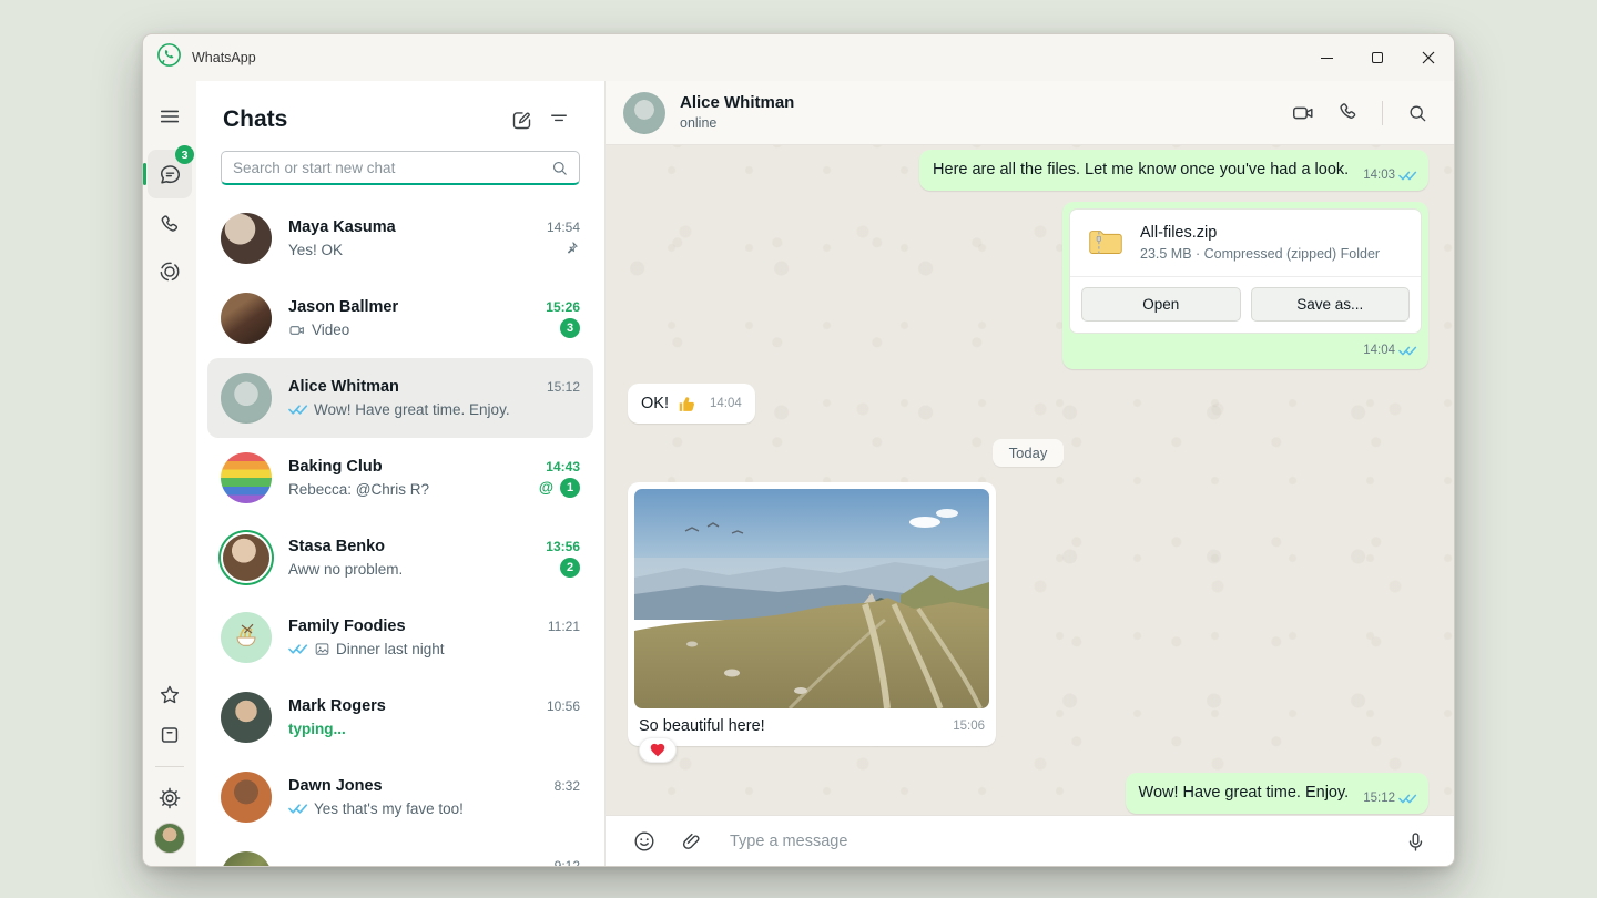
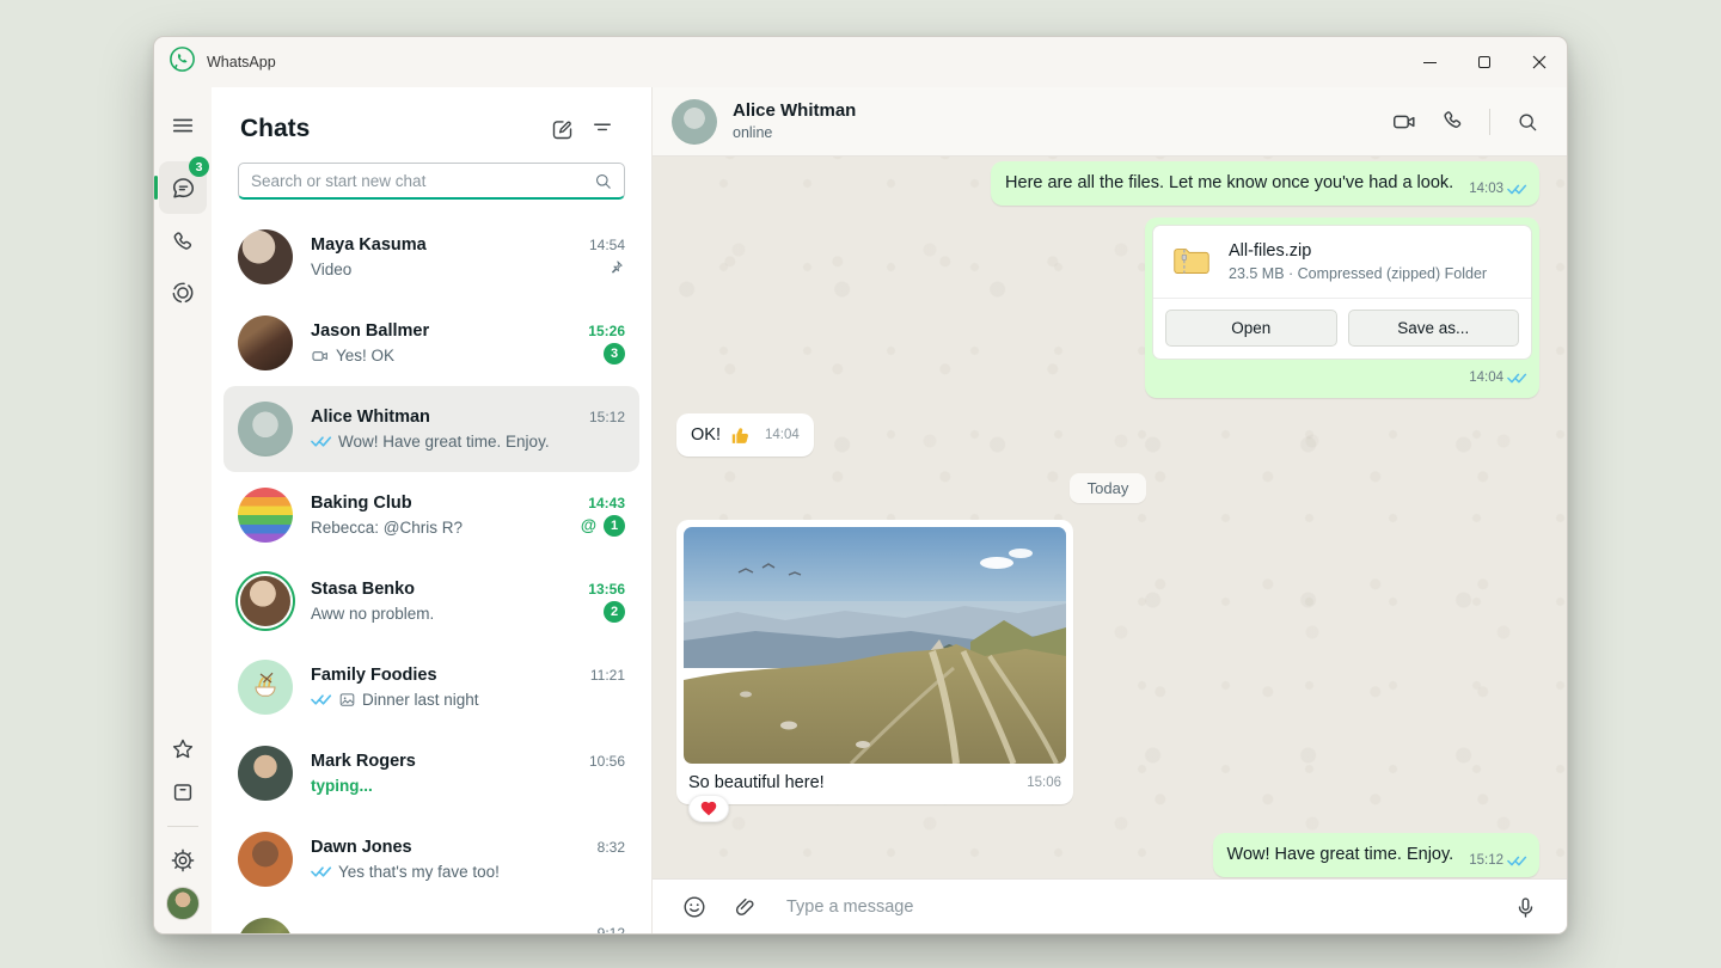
  WhatsApp
  3
  Chats
  Search or start new chat
  Maya Kasuma
- Yes! OK
+ Video
  14:54
  Jason Ballmer
- Video
+ Yes! OK
  15:26
  3
  Alice Whitman
  Wow! Have great time. Enjoy.
  15:12
  Baking Club
  Rebecca: @Chris R?
  14:43
  @
  1
  Stasa Benko
  Aww no problem.
  13:56
  2
  Family Foodies
  Dinner last night
  11:21
  Mark Rogers
  typing...
  10:56
  Dawn Jones
  Yes that's my fave too!
  8:32
  9:12
  Alice Whitman
  online
  Here are all the files. Let me know once you've had a look.
  14:03
  All-files.zip
  23.5 MB · Compressed (zipped) Folder
  Open
  Save as...
  14:04
  OK!
  14:04
  Today
  So beautiful here!
  15:06
  Wow! Have great time. Enjoy.
  15:12
  Type a message
